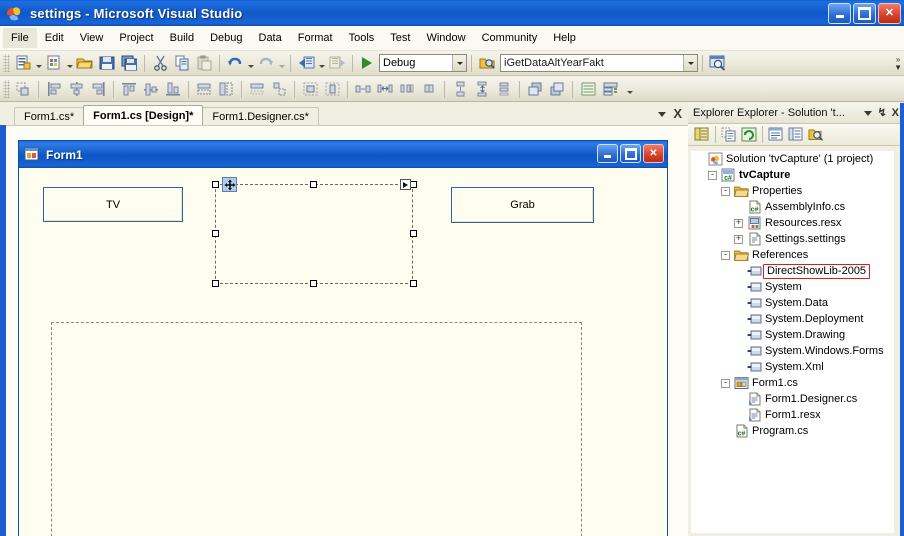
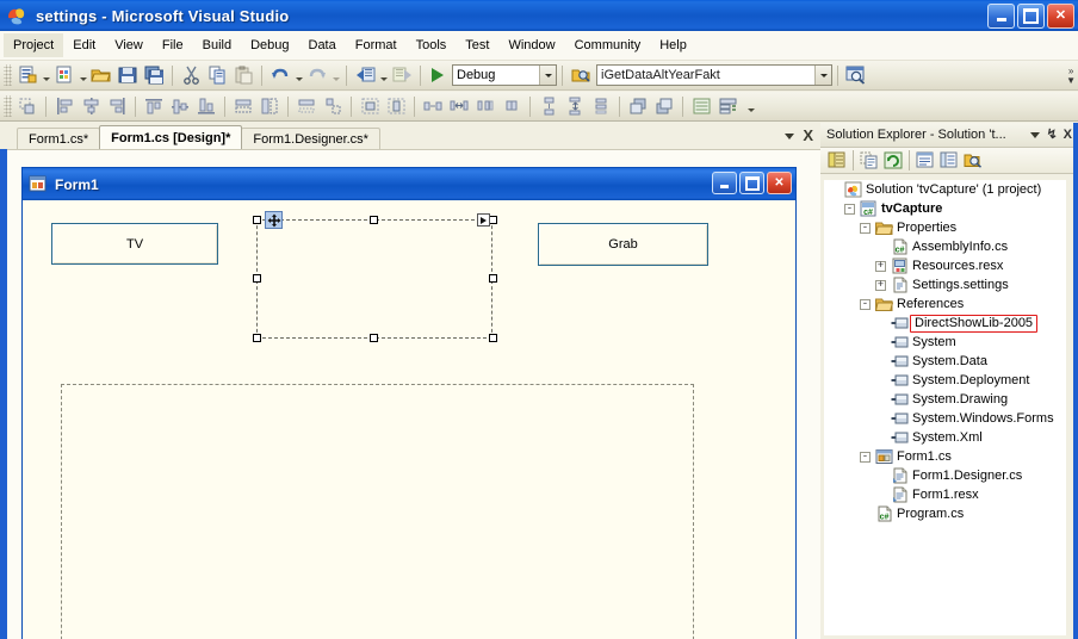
  settings - Microsoft Visual Studio
  ✕
- File
+ Project
  Edit
  View
- Project
+ File
  Build
  Debug
  Data
  Format
  Tools
  Test
  Window
  Community
  Help
  Debug
  iGetDataAltYearFakt
  »
  ▼
  Form1.cs*
  Form1.cs [Design]*
  Form1.Designer.cs*
  X
  Form1
  ✕
  TV
  Grab
- Explorer Explorer - Solution 't...
+ Solution Explorer - Solution 't...
  ↯
  X
  Solution 'tvCapture' (1 project)
  -
  tvCapture
  -
  Properties
  AssemblyInfo.cs
  +
  Resources.resx
  +
  Settings.settings
  -
  References
  DirectShowLib-2005
  System
  System.Data
  System.Deployment
  System.Drawing
  System.Windows.Forms
  System.Xml
  -
  Form1.cs
  Form1.Designer.cs
  Form1.resx
  Program.cs
